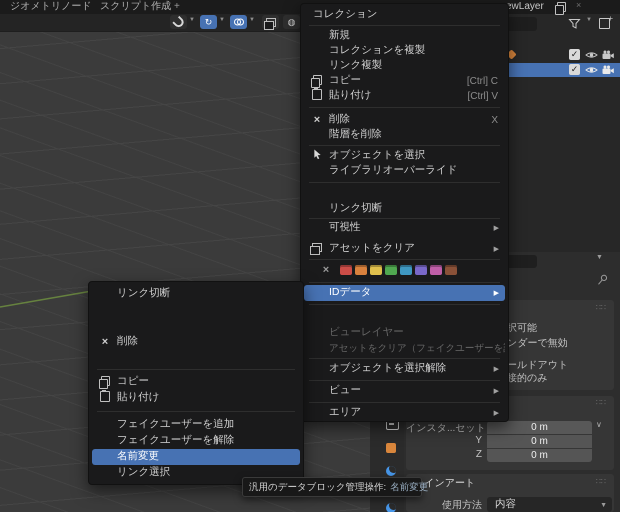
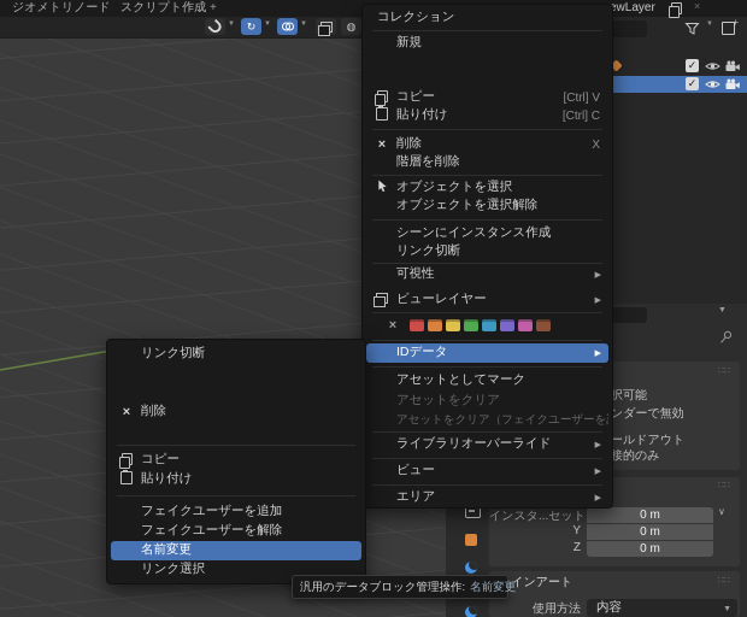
  ジオメトリノード
  スクリプト作成
  +
  wLayer
  ×
  ↻
  ◍
  +
  ✓
  ✓
  ∷∷
  択可能
  ンダーで無効
  ールドアウト
  接的のみ
  ∷∷
  インスタ...セット
  Y
  Z
  0 m
  0 m
  0 m
  ∨
  ∷∷
  インアート
  使用方法
  内容
  コレクション
  新規
- コレクションを複製
- リンク複製
  コピー
- [Ctrl] C
+ [Ctrl] V
  貼り付け
- [Ctrl] V
+ [Ctrl] C
  ×
  削除
  X
  階層を削除
  オブジェクトを選択
- ライブラリオーバーライド
+ オブジェクトを選択解除
+ シーンにインスタンス作成
  リンク切断
  可視性
- アセットをクリア
+ ビューレイヤー
  ×
  IDデータ
+ アセットとしてマーク
- ビューレイヤー
+ アセットをクリア
  アセットをクリア（フェイクユーザーを
- オブジェクトを選択解除
+ ライブラリオーバーライド
  ビュー
  エリア
  リンク切断
  ×
  削除
  コピー
  貼り付け
  フェイクユーザーを追加
  フェイクユーザーを解除
  名前変更
  リンク選択
  汎用のデータブロック管理操作:
  名前変更
